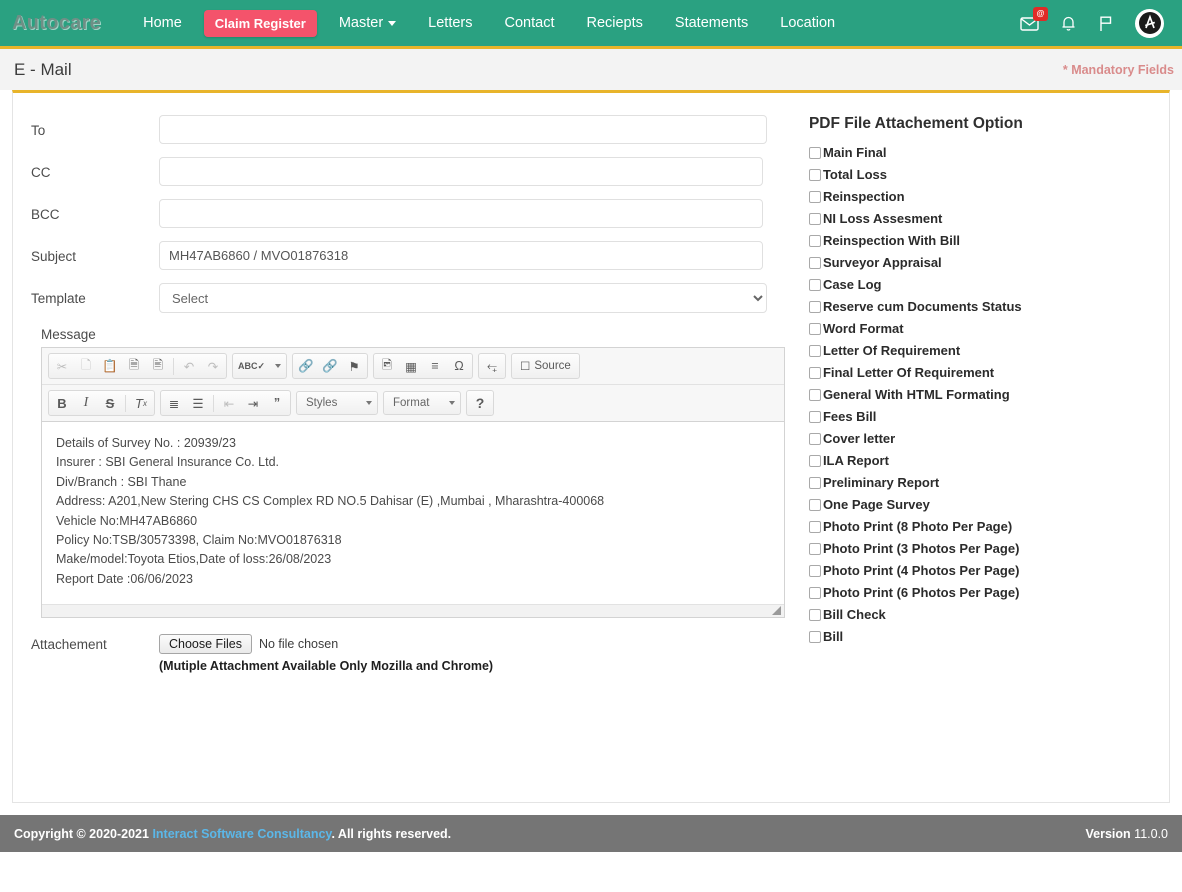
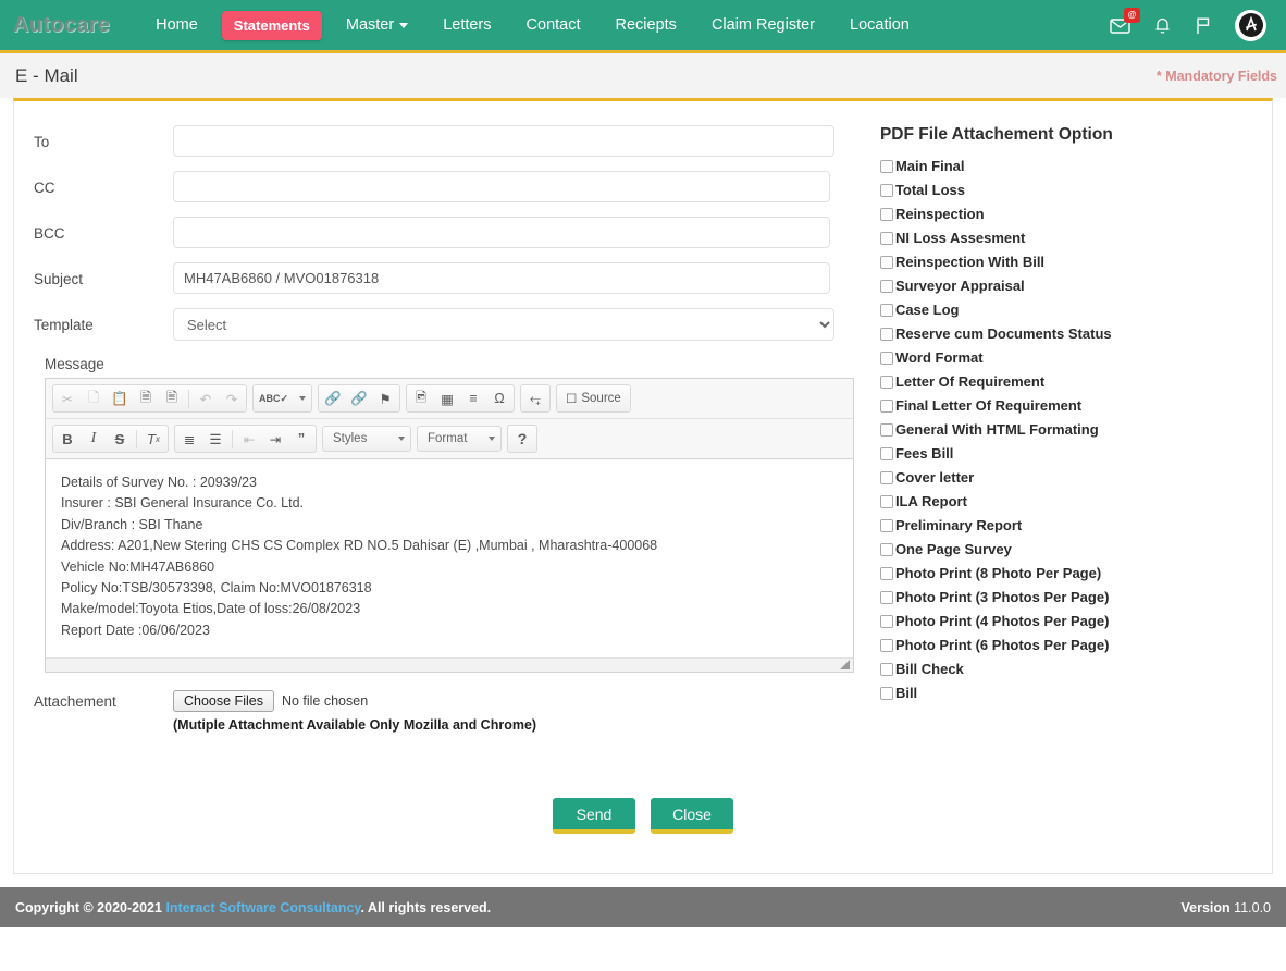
  Autocare
  Home
- Claim Register
+ Statements
  Master
  Letters
  Contact
  Reciepts
- Statements
+ Claim Register
  Location
  @
  E - Mail
  * Mandatory Fields
  To
  CC
  BCC
  Subject
  MH47AB6860 / MVO01876318
  Template
  Select
  Message
  ✂
  🗋
  📋
  🗎
  🖹
  ↶
  ↷
  ABC✓
  🔗
  🔗
  ⚑
  🖻
  ▦
  ≡
  Ω
  ⥆
  ☐
  Source
  B
  I
  S
  T
  x
  ≣
  ☰
  ⇤
  ⇥
  ”
  Styles
  Format
  ?
  Details of Survey No. : 20939/23
  Insurer : SBI General Insurance Co. Ltd.
  Div/Branch : SBI Thane
  Address: A201,New Stering CHS CS Complex RD NO.5 Dahisar (E) ,Mumbai , Mharashtra-400068
  Vehicle No:MH47AB6860
  Policy No:TSB/30573398, Claim No:MVO01876318
  Make/model:Toyota Etios,Date of loss:26/08/2023
  Report Date :06/06/2023
  Attachement
  Choose Files
  No file chosen
  (Mutiple Attachment Available Only Mozilla and Chrome)
  PDF File Attachement Option
  Main Final
  Total Loss
  Reinspection
  NI Loss Assesment
  Reinspection With Bill
  Surveyor Appraisal
  Case Log
  Reserve cum Documents Status
  Word Format
  Letter Of Requirement
  Final Letter Of Requirement
  General With HTML Formating
  Fees Bill
  Cover letter
  ILA Report
  Preliminary Report
  One Page Survey
  Photo Print (8 Photo Per Page)
  Photo Print (3 Photos Per Page)
  Photo Print (4 Photos Per Page)
  Photo Print (6 Photos Per Page)
  Bill Check
  Bill
+ Send
+ Close
  Copyright © 2020-2021 Interact Software Consultancy. All rights reserved.
  Version 11.0.0
